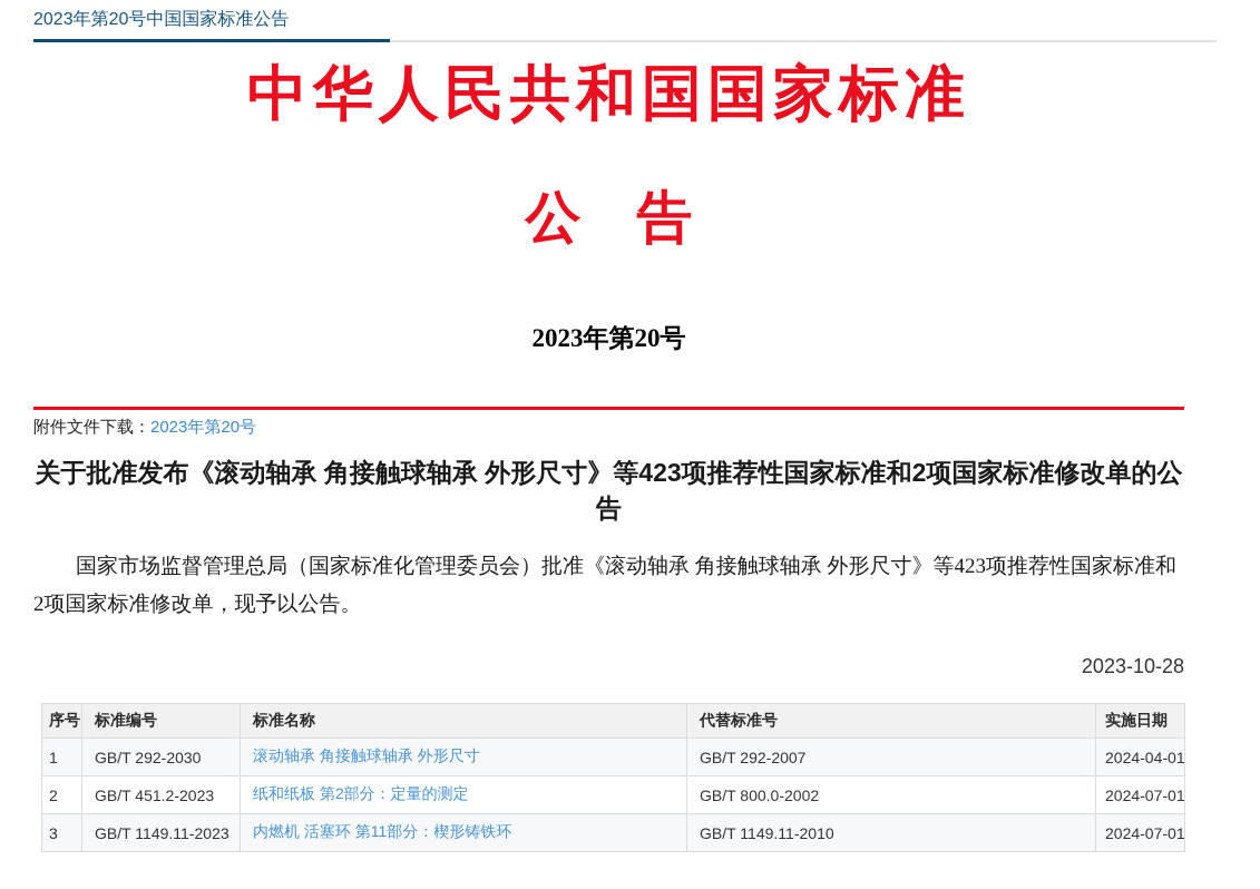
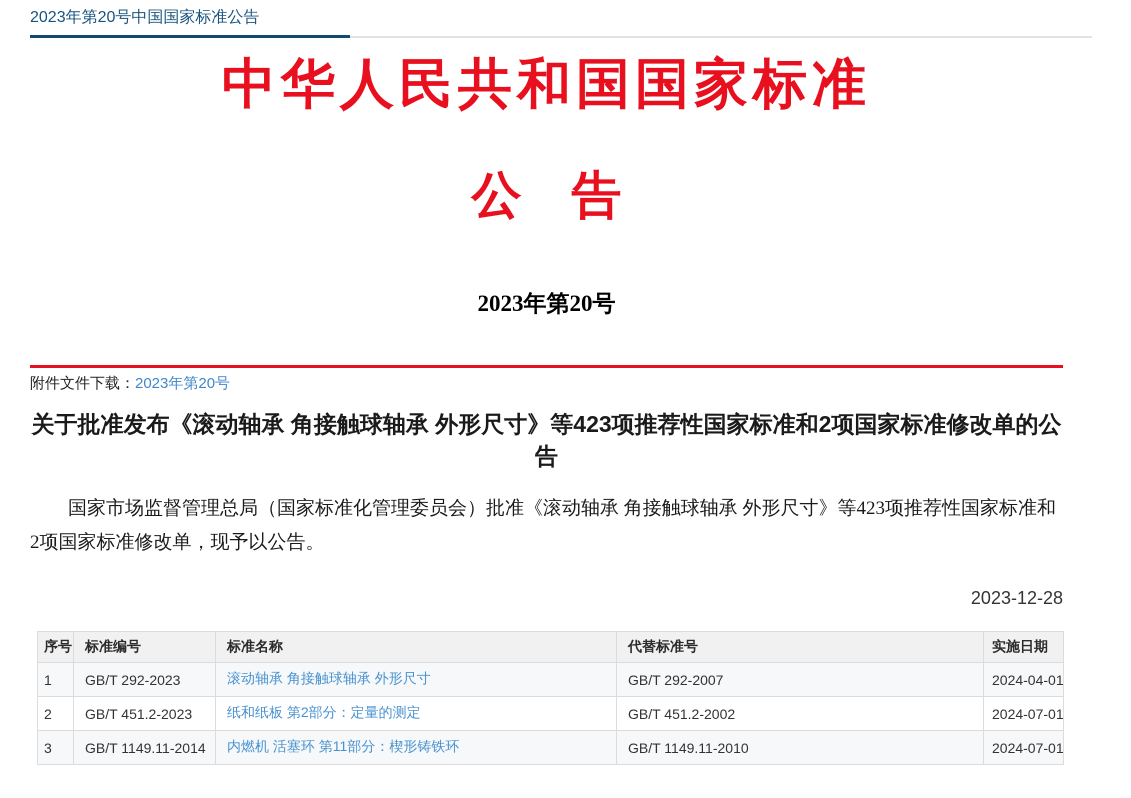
  2023年第20号中国国家标准公告
  中华人民共和国国家标准
  公 告
  2023年第20号
  附件文件下载：2023年第20号
  关于批准发布《滚动轴承 角接触球轴承 外形尺寸》等423项推荐性国家标准和2项国家标准修改单的公告
  国家市场监督管理总局（国家标准化管理委员会）批准《滚动轴承 角接触球轴承 外形尺寸》等423项推荐性国家标准和2项国家标准修改单，现予以公告。
- 2023-10-28
+ 2023-12-28
  序号	标准编号	标准名称	代替标准号	实施日期
- 1	GB/T 292-2030	滚动轴承 角接触球轴承 外形尺寸	GB/T 292-2007	2024-04-01
+ 1	GB/T 292-2023	滚动轴承 角接触球轴承 外形尺寸	GB/T 292-2007	2024-04-01
- 2	GB/T 451.2-2023	纸和纸板 第2部分：定量的测定	GB/T 800.0-2002	2024-07-01
+ 2	GB/T 451.2-2023	纸和纸板 第2部分：定量的测定	GB/T 451.2-2002	2024-07-01
- 3	GB/T 1149.11-2023	内燃机 活塞环 第11部分：楔形铸铁环	GB/T 1149.11-2010	2024-07-01
+ 3	GB/T 1149.11-2014	内燃机 活塞环 第11部分：楔形铸铁环	GB/T 1149.11-2010	2024-07-01
